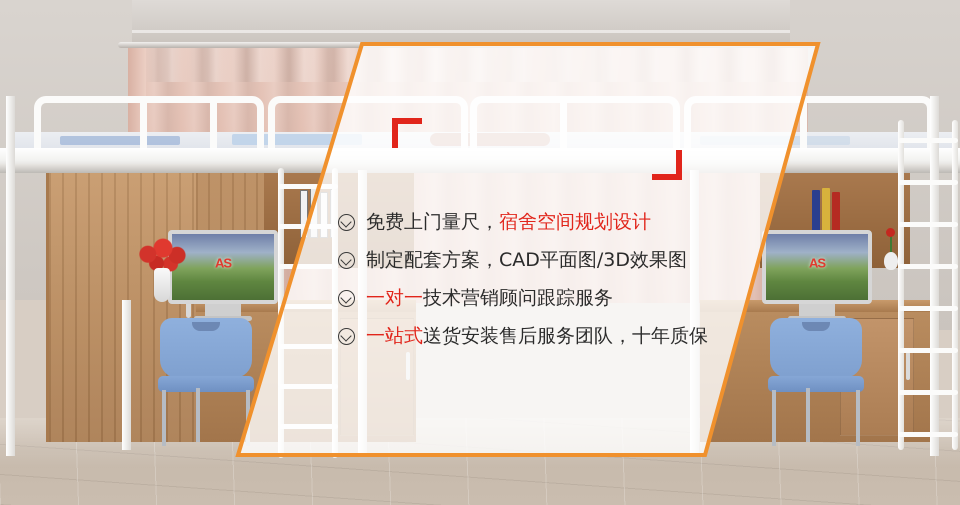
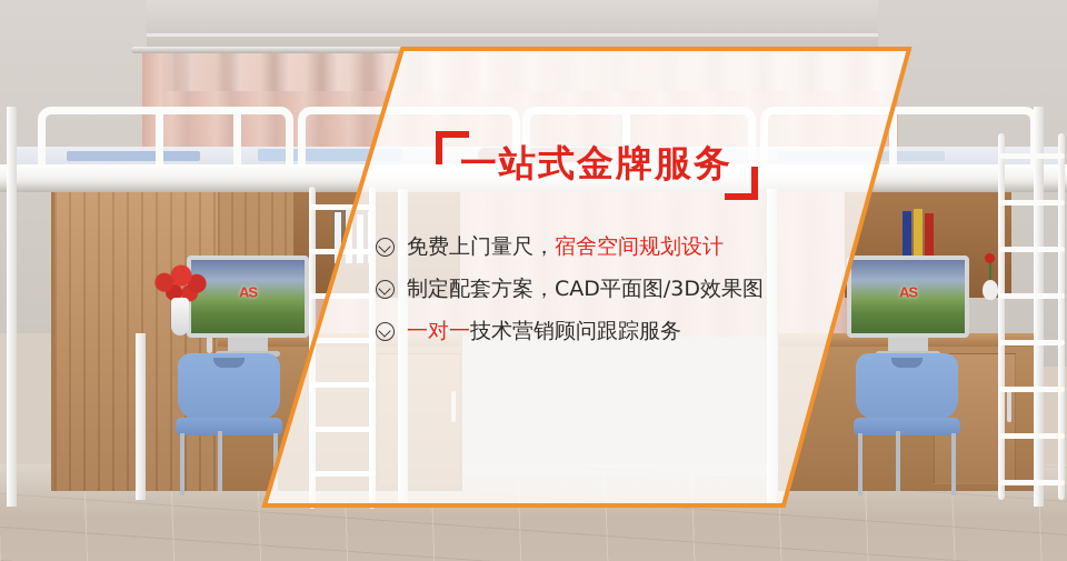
  AS
  AS
+ 一站式金牌服务
  免费上门量尺，宿舍空间规划设计
  制定配套方案，CAD平面图/3D效果图
  一对一技术营销顾问跟踪服务
- 一站式送货安装售后服务团队，十年质保
